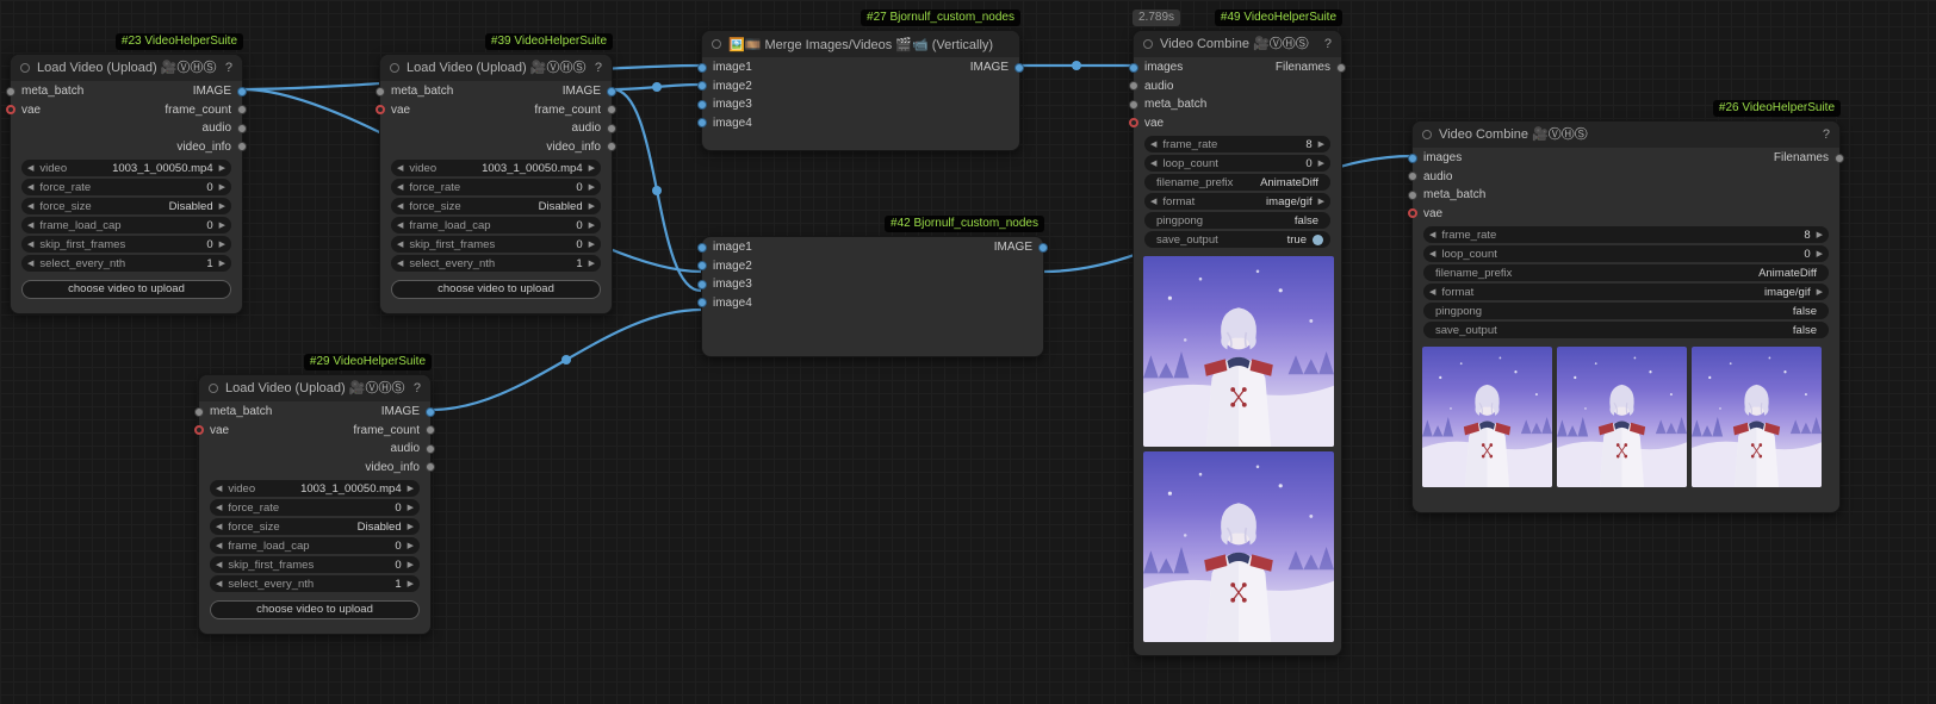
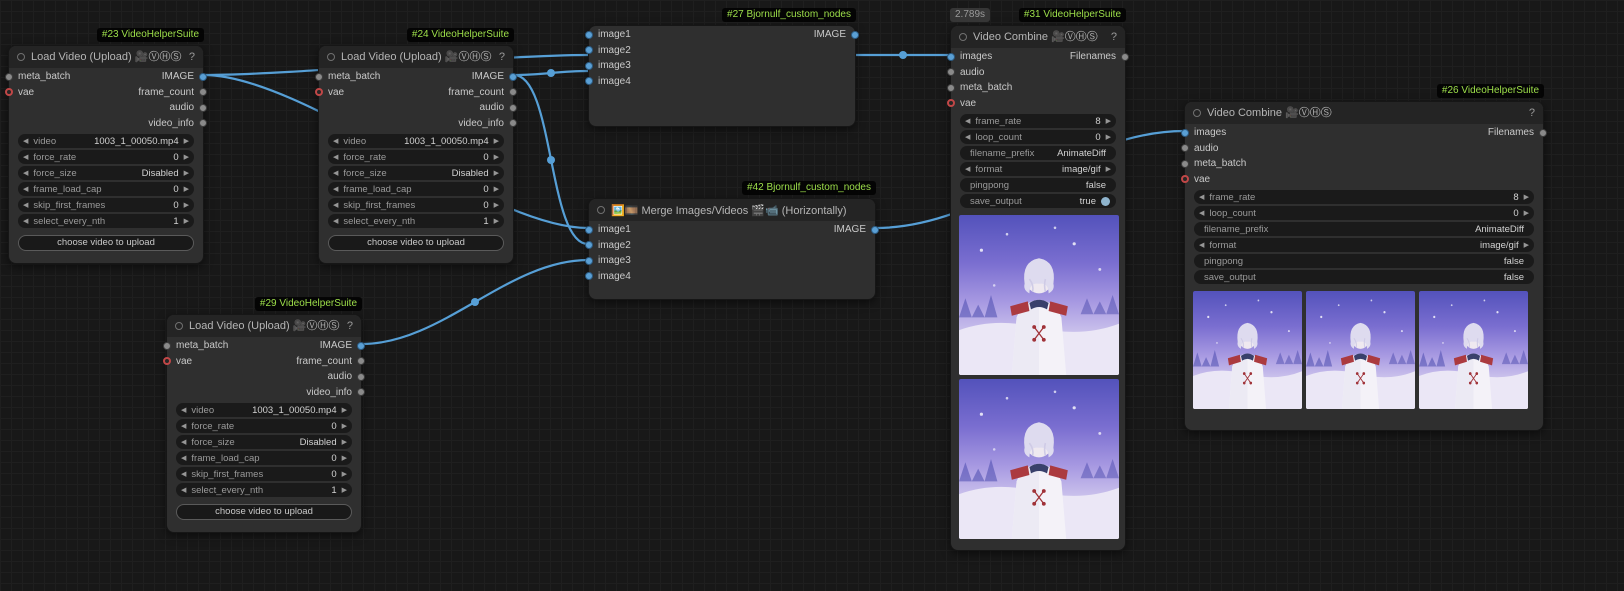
  #23 VideoHelperSuite
- #39 VideoHelperSuite
+ #24 VideoHelperSuite
  #29 VideoHelperSuite
  #27 Bjornulf_custom_nodes
  #42 Bjornulf_custom_nodes
  2.789s
- #49 VideoHelperSuite
+ #31 VideoHelperSuite
  #26 VideoHelperSuite
  Load Video (Upload) 🎥ⓋⒽⓈ
  ?
  meta_batch
  IMAGE
  vae
  frame_count
  audio
  video_info
  video
  1003_1_00050.mp4
  force_rate
  0
  force_size
  Disabled
  frame_load_cap
  0
  skip_first_frames
  0
  select_every_nth
  1
  choose video to upload
  Load Video (Upload) 🎥ⓋⒽⓈ
  ?
  meta_batch
  IMAGE
  vae
  frame_count
  audio
  video_info
  video
  1003_1_00050.mp4
  force_rate
  0
  force_size
  Disabled
  frame_load_cap
  0
  skip_first_frames
  0
  select_every_nth
  1
  choose video to upload
  Load Video (Upload) 🎥ⓋⒽⓈ
  ?
  meta_batch
  IMAGE
  vae
  frame_count
  audio
  video_info
  video
  1003_1_00050.mp4
  force_rate
  0
  force_size
  Disabled
  frame_load_cap
  0
  skip_first_frames
  0
  select_every_nth
  1
  choose video to upload
- 🖼️🎞️ Merge Images/Videos 🎬📹 (Vertically)
  image1
  IMAGE
  image2
  image3
  image4
+ 🖼️🎞️ Merge Images/Videos 🎬📹 (Horizontally)
  image1
  IMAGE
  image2
  image3
  image4
  Video Combine 🎥ⓋⒽⓈ
  ?
  images
  Filenames
  audio
  meta_batch
  vae
  frame_rate
  8
  loop_count
  0
  filename_prefix
  AnimateDiff
  format
  image/gif
  pingpong
  false
  save_output
  true
  Video Combine 🎥ⓋⒽⓈ
  ?
  images
  Filenames
  audio
  meta_batch
  vae
  frame_rate
  8
  loop_count
  0
  filename_prefix
  AnimateDiff
  format
  image/gif
  pingpong
  false
  save_output
  false
